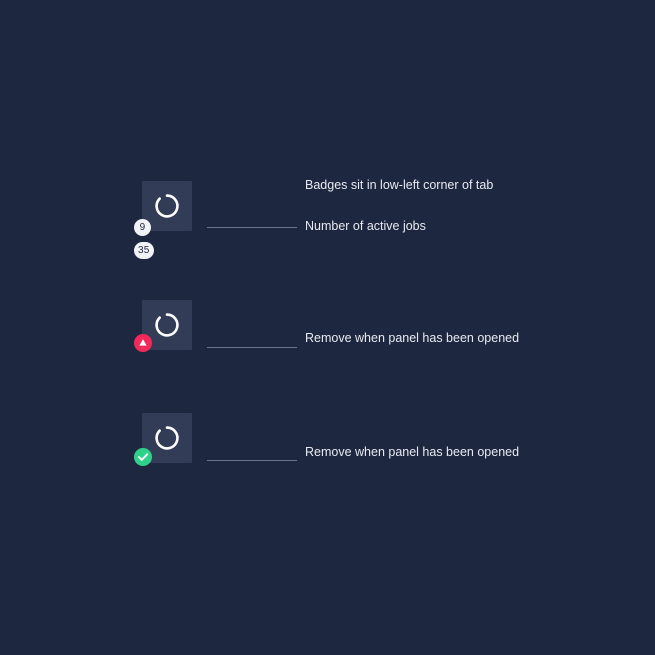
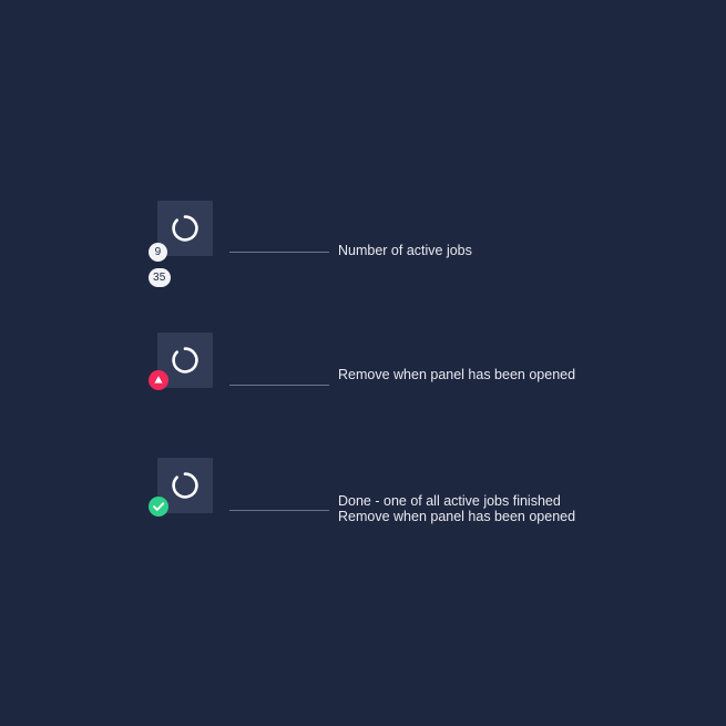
  9
  35
- Badges sit in low-left corner of tab
  Number of active jobs
  Remove when panel has been opened
+ Done - one of all active jobs finished
  Remove when panel has been opened
